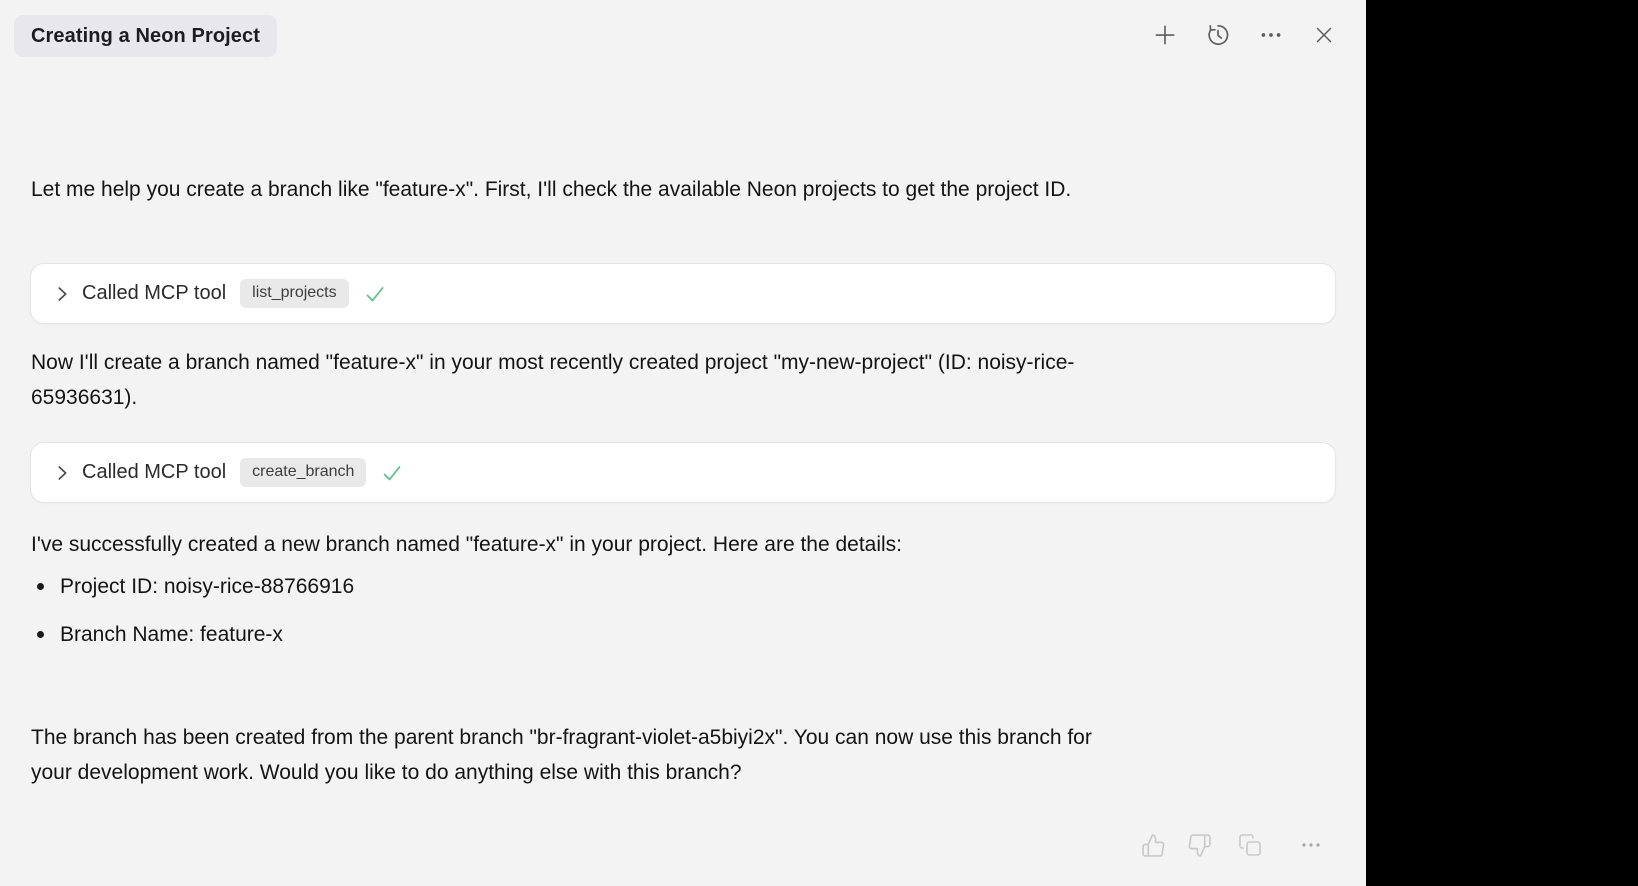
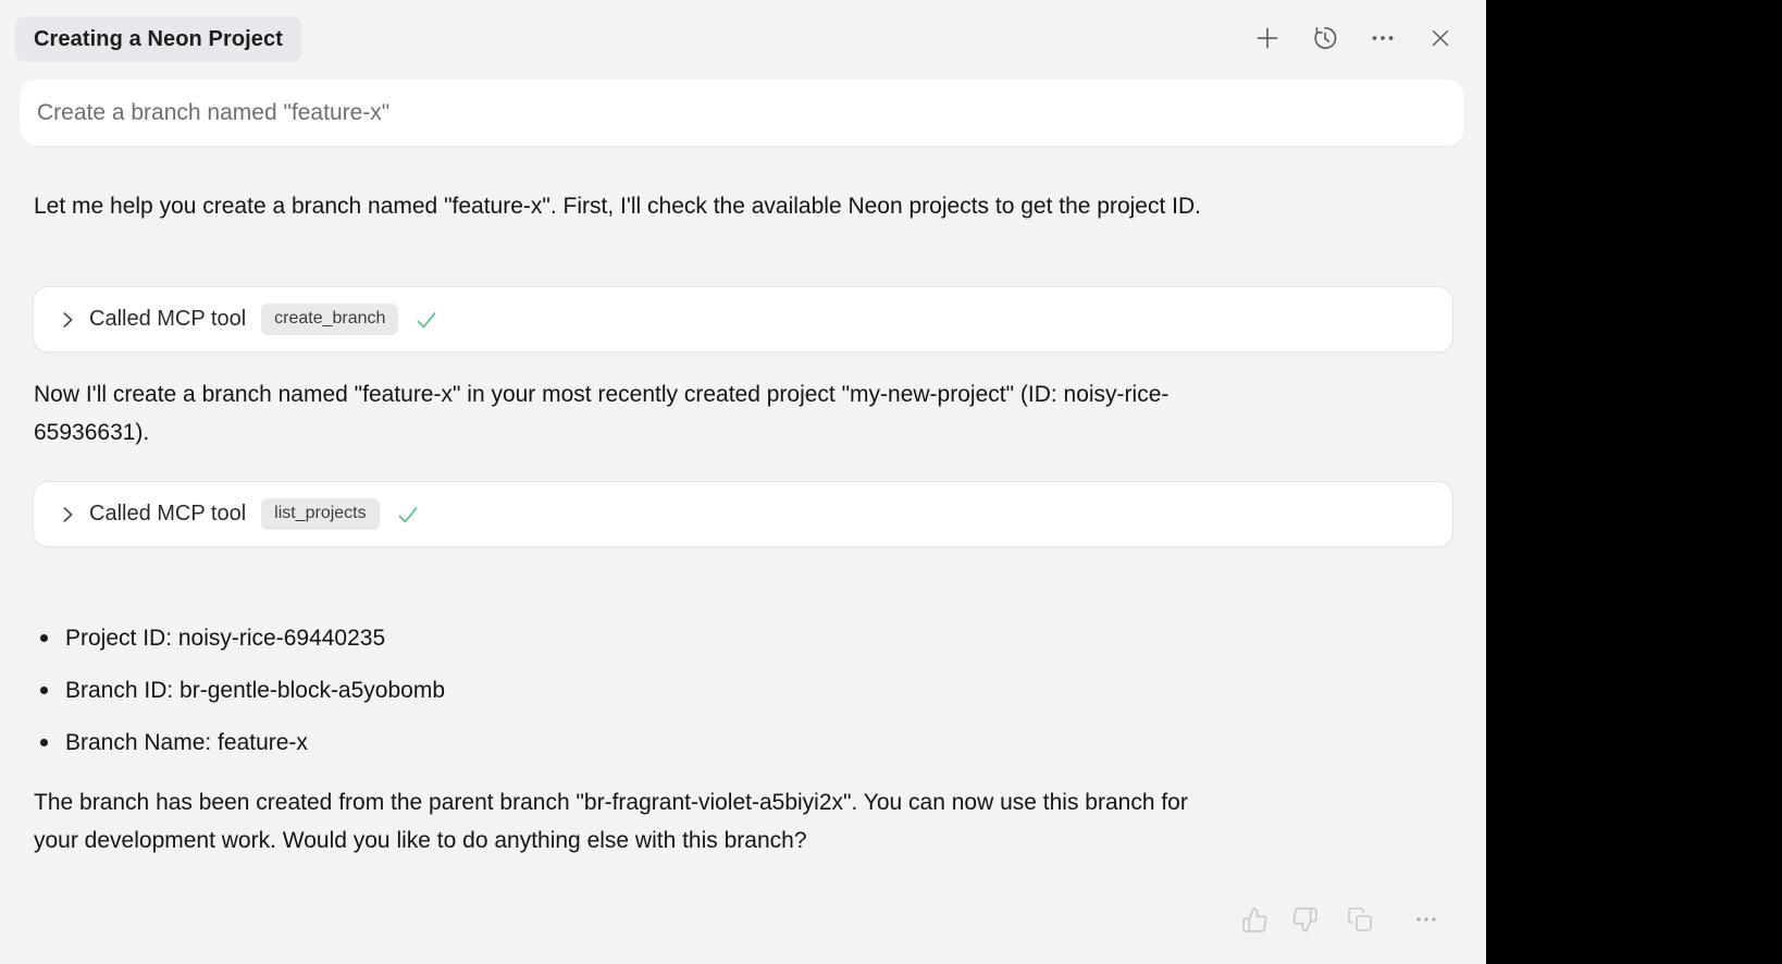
  Creating a Neon Project
+ Create a branch named "feature-x"
- Let me help you create a branch like "feature-x". First, I'll check the available Neon projects to get the project ID.
+ Let me help you create a branch named "feature-x". First, I'll check the available Neon projects to get the project ID.
  Called MCP tool
- list_projects
+ create_branch
  Now I'll create a branch named "feature-x" in your most recently created project "my-new-project" (ID: noisy-rice-65936631).
  Called MCP tool
- create_branch
+ list_projects
- I've successfully created a new branch named "feature-x" in your project. Here are the details:
- Project ID: noisy-rice-88766916
+ Project ID: noisy-rice-69440235
+ Branch ID: br-gentle-block-a5yobomb
  Branch Name: feature-x
  The branch has been created from the parent branch "br-fragrant-violet-a5biyi2x". You can now use this branch for your development work. Would you like to do anything else with this branch?
